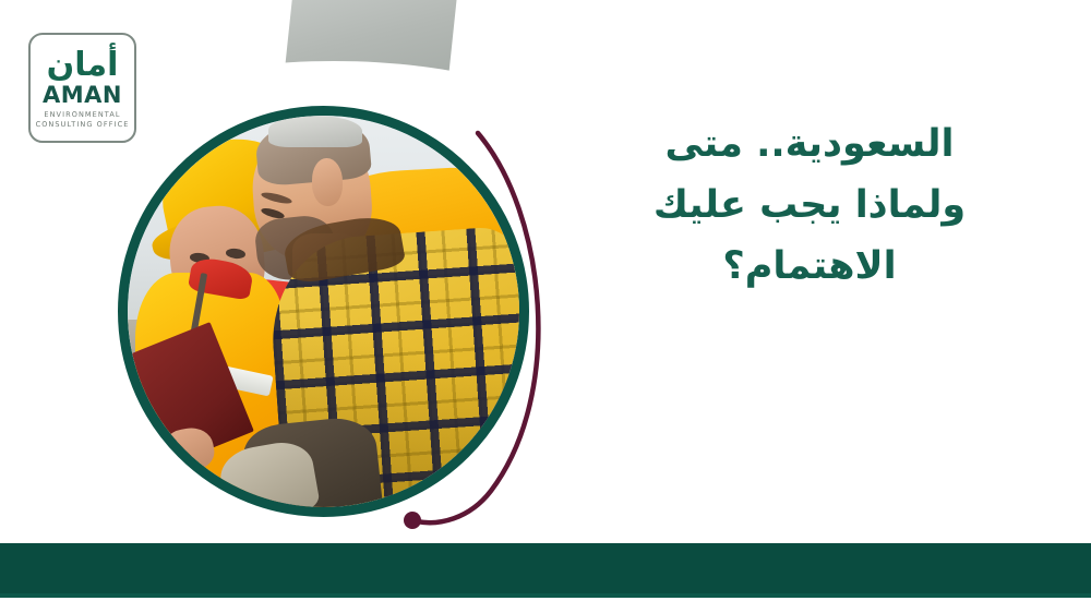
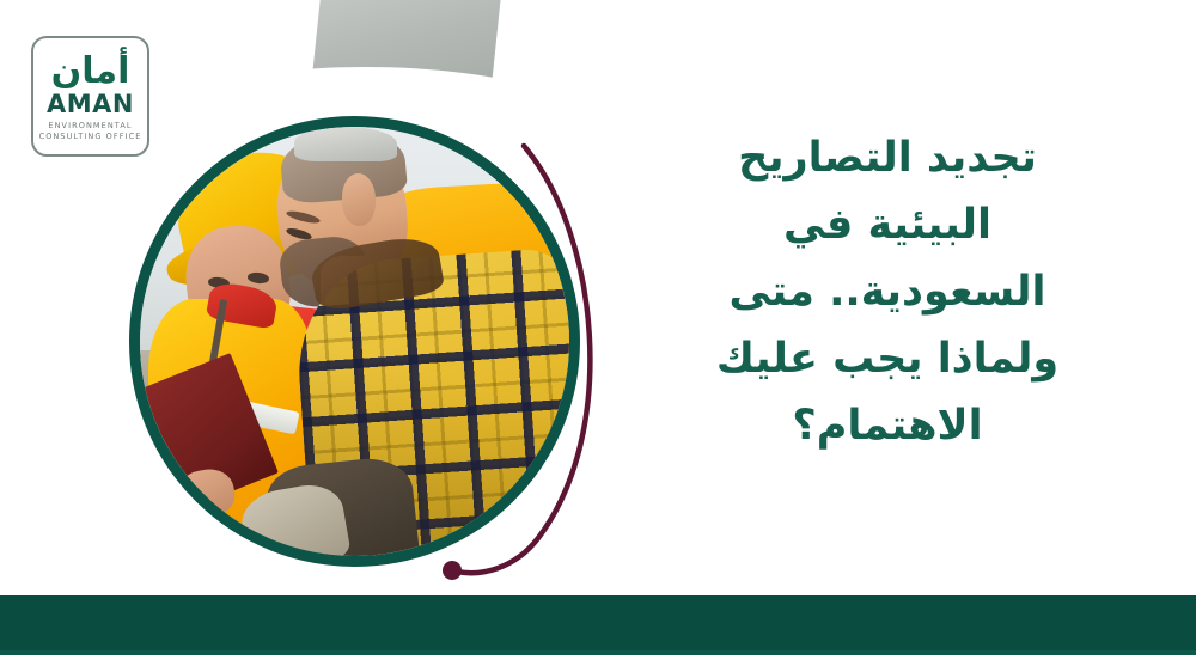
  أمان
  AMAN
  ENVIRONMENTAL
  CONSULTING OFFICE
+ تجديد التصاريح
+ البيئية في
  السعودية.. متى
  ولماذا يجب عليك
  الاهتمام؟
